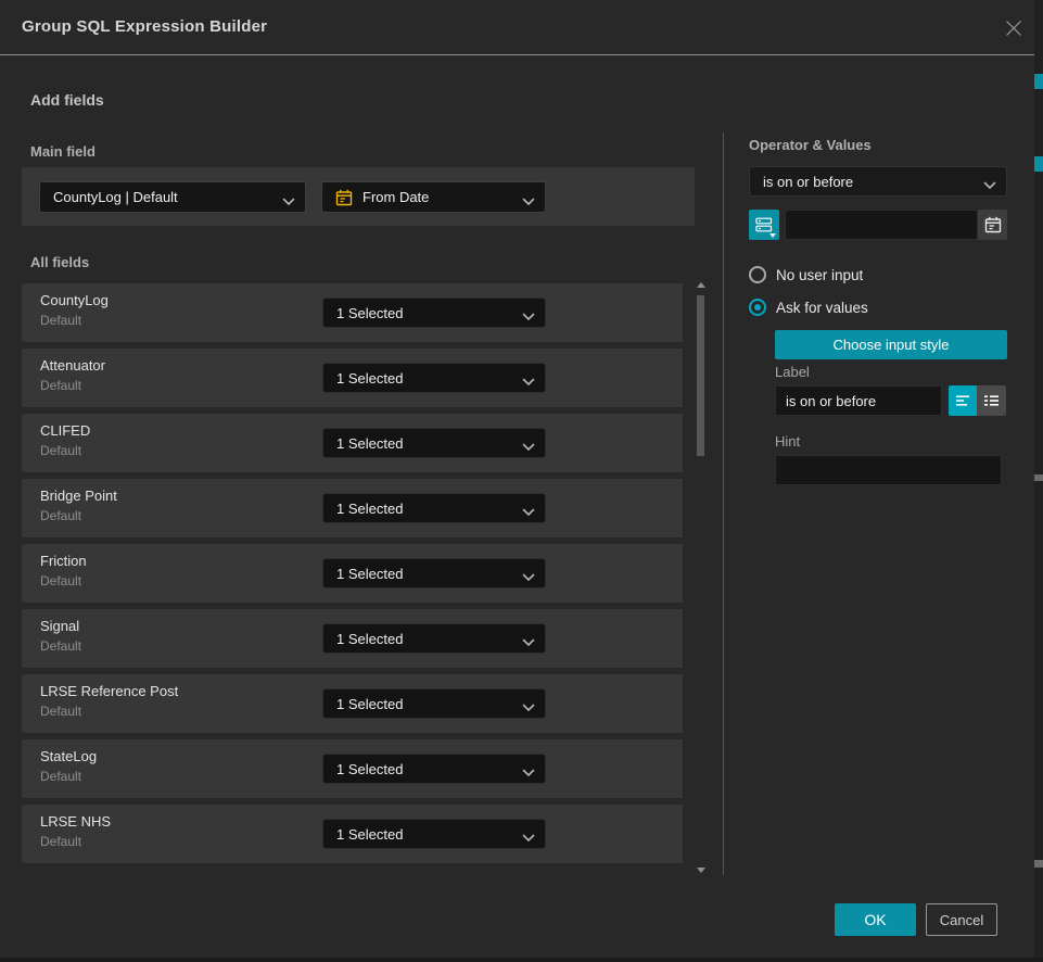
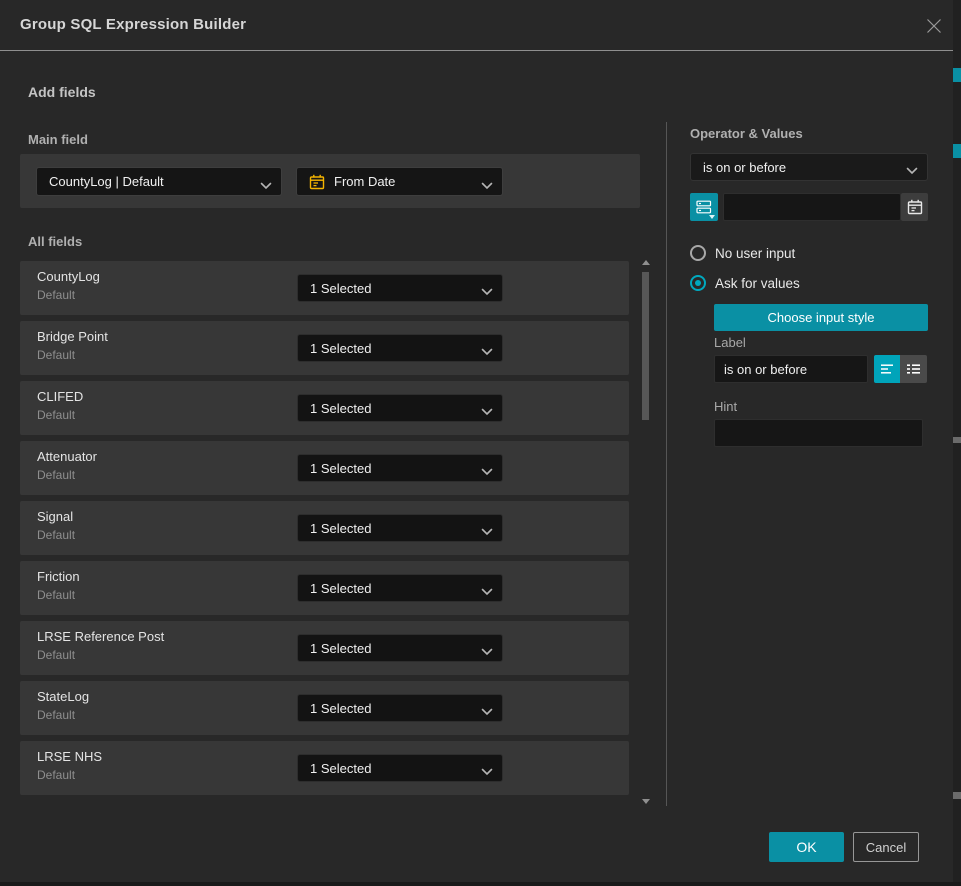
  Group SQL Expression Builder
  Add fields
  Main field
  CountyLog | Default
  From Date
  All fields
  CountyLog
  Default
  1 Selected
- Attenuator
+ Bridge Point
  Default
  1 Selected
  CLIFED
  Default
  1 Selected
- Bridge Point
+ Attenuator
  Default
  1 Selected
- Friction
+ Signal
  Default
  1 Selected
- Signal
+ Friction
  Default
  1 Selected
  LRSE Reference Post
  Default
  1 Selected
  StateLog
  Default
  1 Selected
  LRSE NHS
  Default
  1 Selected
  Operator & Values
  is on or before
  No user input
  Ask for values
  Choose input style
  Label
  is on or before
  Hint
  OK
  Cancel
